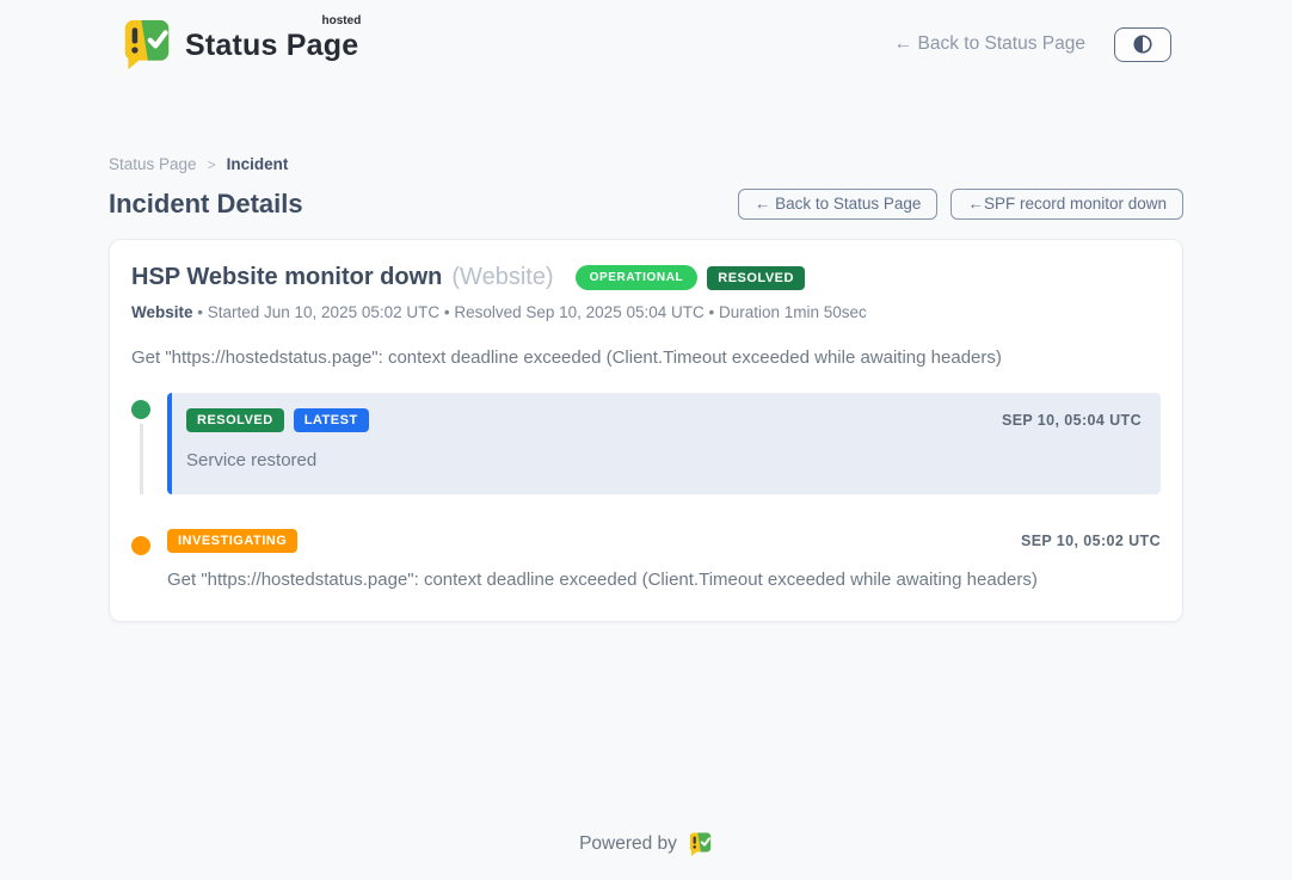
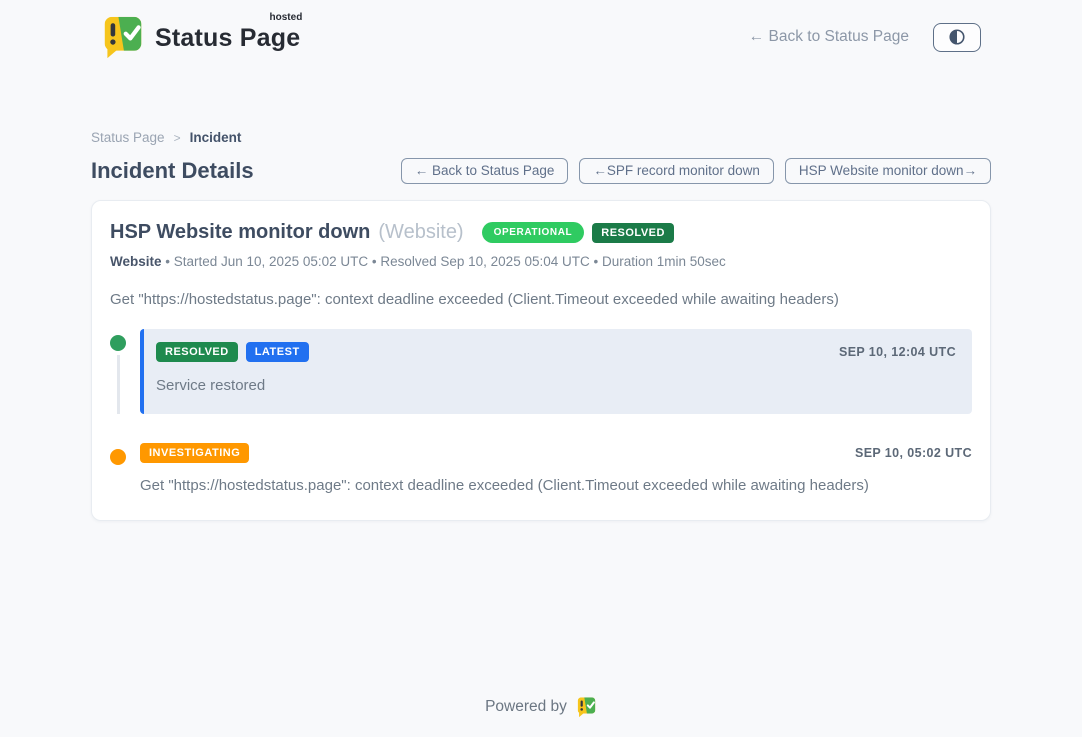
  hosted
  Status Page
  ← Back to Status Page
  Status Page
  >
  Incident
  Incident Details
  ← Back to Status Page
  ←SPF record monitor down
+ HSP Website monitor down→
  HSP Website monitor down
  (Website)
  OPERATIONAL
  RESOLVED
  Website • Started Jun 10, 2025 05:02 UTC • Resolved Sep 10, 2025 05:04 UTC • Duration 1min 50sec
  Get "https://hostedstatus.page": context deadline exceeded (Client.Timeout exceeded while awaiting headers)
  RESOLVED
  LATEST
- SEP 10, 05:04 UTC
+ SEP 10, 12:04 UTC
  Service restored
  INVESTIGATING
  SEP 10, 05:02 UTC
  Get "https://hostedstatus.page": context deadline exceeded (Client.Timeout exceeded while awaiting headers)
  Powered by
